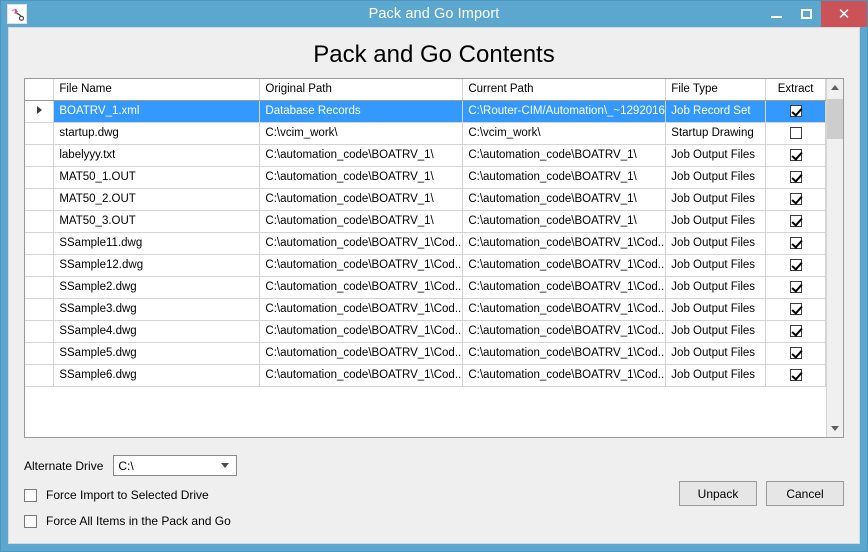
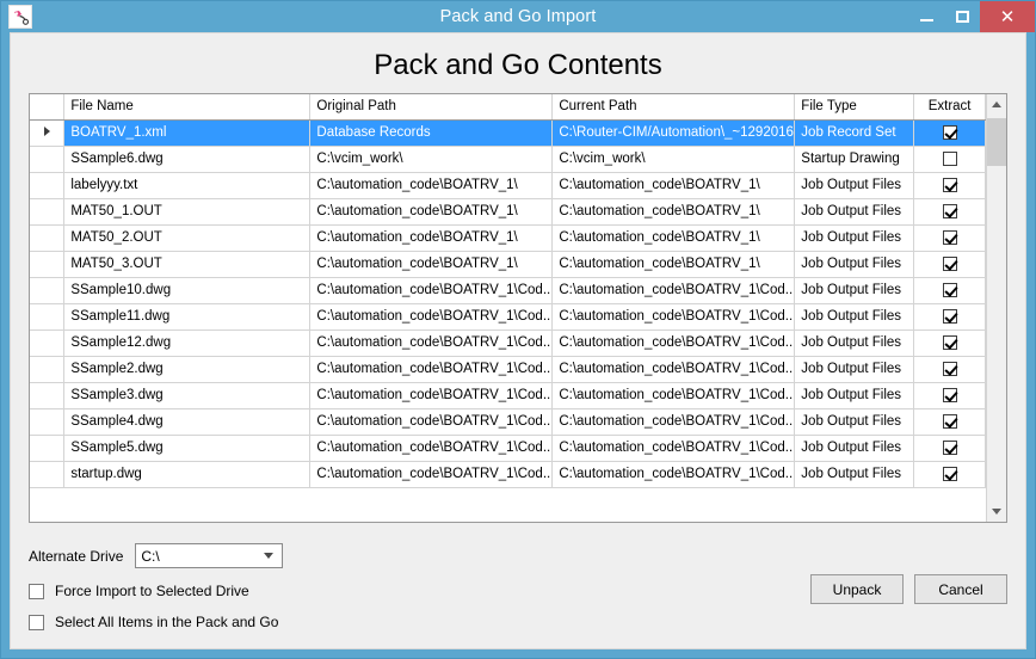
  Pack and Go Import
  ✕
  Pack and Go Contents
  	File Name	Original Path	Current Path	File Type	Extract
  	BOATRV_1.xml	Database Records	C:\Router-CIM/Automation\_~1292016	Job Record Set
- 	startup.dwg	C:\vcim_work\	C:\vcim_work\	Startup Drawing
+ 	SSample6.dwg	C:\vcim_work\	C:\vcim_work\	Startup Drawing
  	labelyyy.txt	C:\automation_code\BOATRV_1\	C:\automation_code\BOATRV_1\	Job Output Files
  	MAT50_1.OUT	C:\automation_code\BOATRV_1\	C:\automation_code\BOATRV_1\	Job Output Files
  	MAT50_2.OUT	C:\automation_code\BOATRV_1\	C:\automation_code\BOATRV_1\	Job Output Files
  	MAT50_3.OUT	C:\automation_code\BOATRV_1\	C:\automation_code\BOATRV_1\	Job Output Files
+ 	SSample10.dwg	C:\automation_code\BOATRV_1\Cod...	C:\automation_code\BOATRV_1\Cod...	Job Output Files
  	SSample11.dwg	C:\automation_code\BOATRV_1\Cod...	C:\automation_code\BOATRV_1\Cod...	Job Output Files
  	SSample12.dwg	C:\automation_code\BOATRV_1\Cod...	C:\automation_code\BOATRV_1\Cod...	Job Output Files
  	SSample2.dwg	C:\automation_code\BOATRV_1\Cod...	C:\automation_code\BOATRV_1\Cod...	Job Output Files
  	SSample3.dwg	C:\automation_code\BOATRV_1\Cod...	C:\automation_code\BOATRV_1\Cod...	Job Output Files
  	SSample4.dwg	C:\automation_code\BOATRV_1\Cod...	C:\automation_code\BOATRV_1\Cod...	Job Output Files
  	SSample5.dwg	C:\automation_code\BOATRV_1\Cod...	C:\automation_code\BOATRV_1\Cod...	Job Output Files
- 	SSample6.dwg	C:\automation_code\BOATRV_1\Cod...	C:\automation_code\BOATRV_1\Cod...	Job Output Files
+ 	startup.dwg	C:\automation_code\BOATRV_1\Cod...	C:\automation_code\BOATRV_1\Cod...	Job Output Files
  Alternate Drive
  C:\
  Force Import to Selected Drive
- Force All Items in the Pack and Go
+ Select All Items in the Pack and Go
  Unpack
  Cancel
